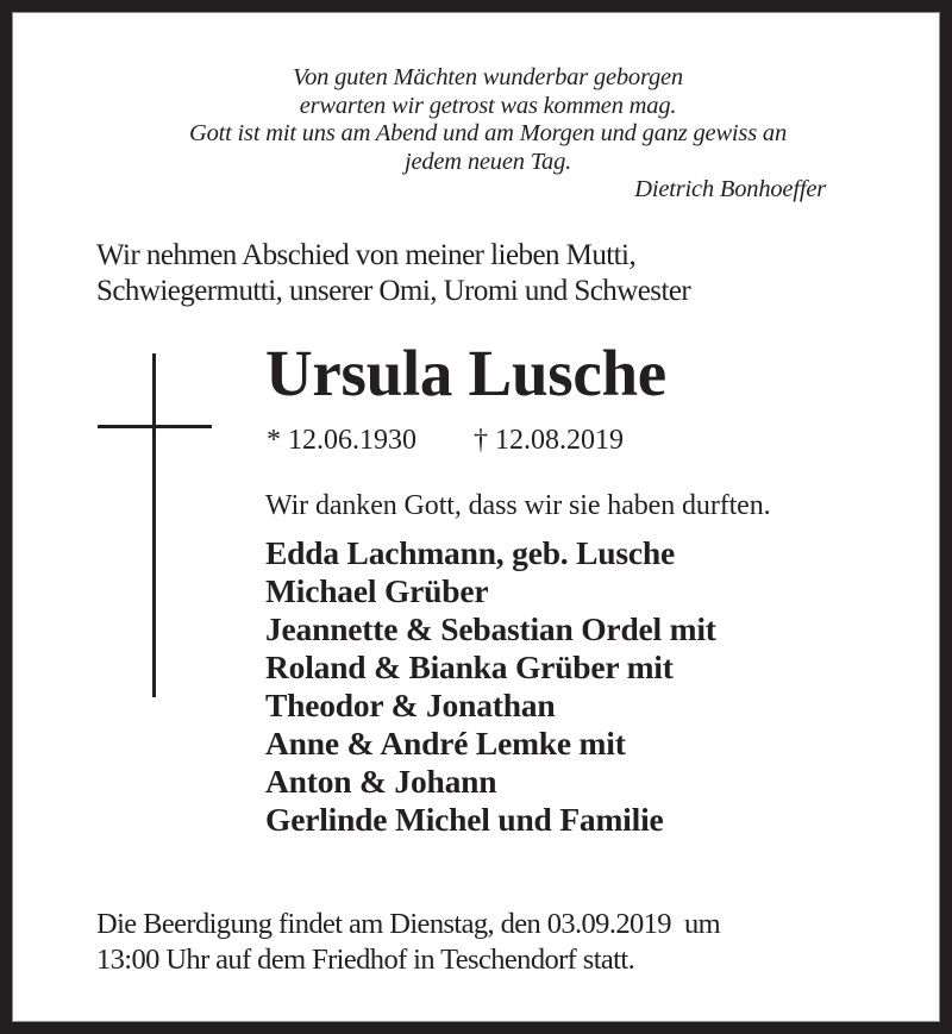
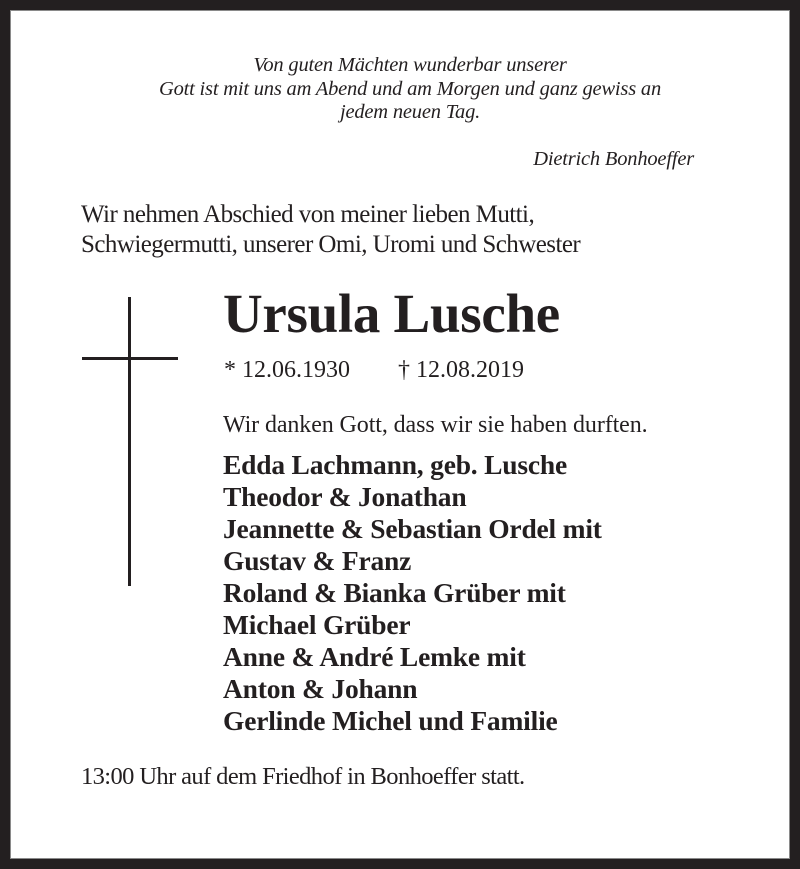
- Von guten Mächten wunderbar geborgen
+ Von guten Mächten wunderbar unserer
- erwarten wir getrost was kommen mag.
  Gott ist mit uns am Abend und am Morgen und ganz gewiss an
  jedem neuen Tag.
  Dietrich Bonhoeffer
  Wir nehmen Abschied von meiner lieben Mutti,
  Schwiegermutti, unserer Omi, Uromi und Schwester
  Ursula Lusche
  * 12.06.1930
  † 12.08.2019
  Wir danken Gott, dass wir sie haben durften.
  Edda Lachmann, geb. Lusche
- Michael Grüber
+ Theodor & Jonathan
  Jeannette & Sebastian Ordel mit
+ Gustav & Franz
  Roland & Bianka Grüber mit
- Theodor & Jonathan
+ Michael Grüber
  Anne & André Lemke mit
  Anton & Johann
  Gerlinde Michel und Familie
- Die Beerdigung findet am Dienstag, den 03.09.2019 um
- 13:00 Uhr auf dem Friedhof in Teschendorf statt.
+ 13:00 Uhr auf dem Friedhof in Bonhoeffer statt.
